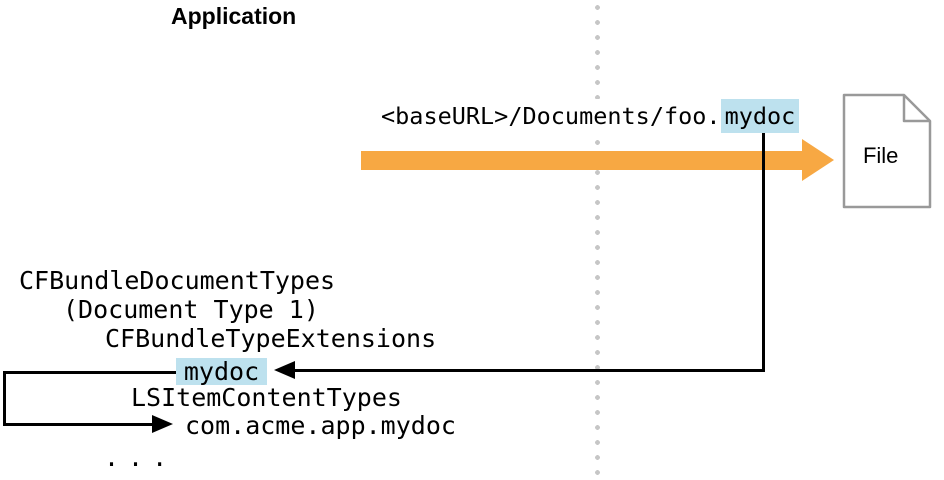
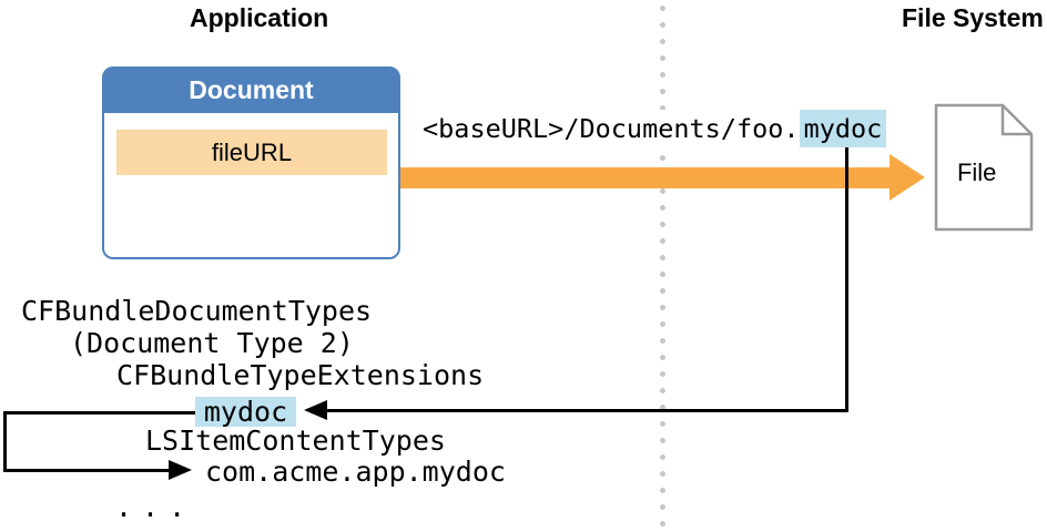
  Application
+ File System
+ Document
+ fileURL
  <baseURL>/Documents/foo.
  mydoc
  File
  CFBundleDocumentTypes
- (Document Type 1)
+ (Document Type 2)
  CFBundleTypeExtensions
  mydoc
  LSItemContentTypes
  com.acme.app.mydoc
  ...
